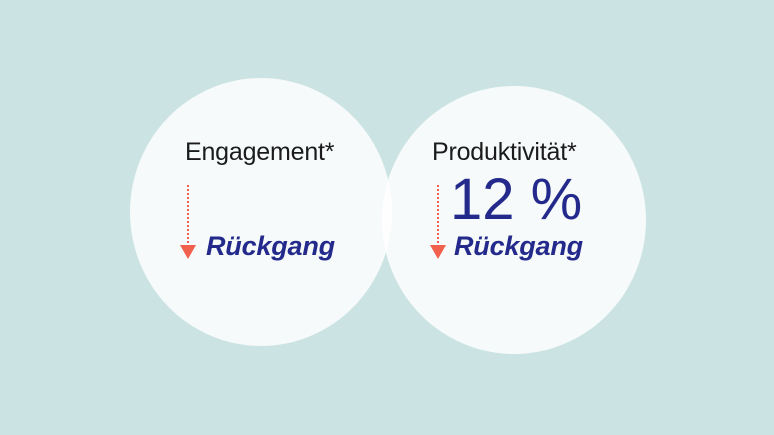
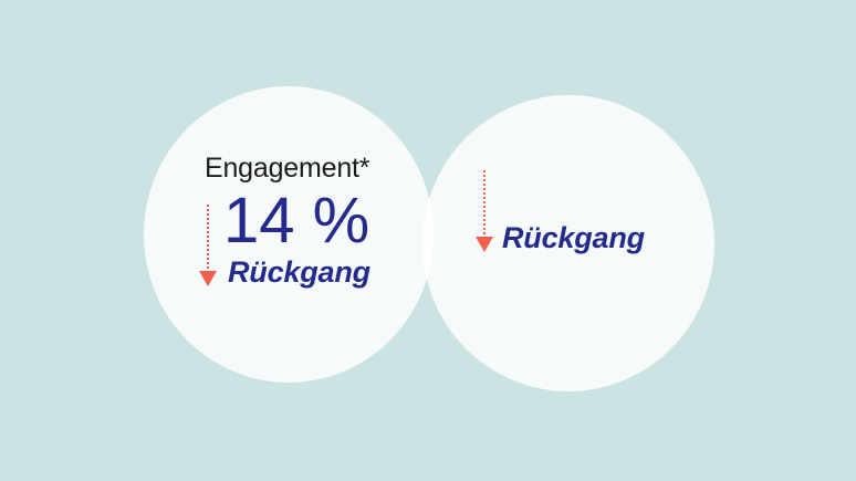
  Engagement*
+ 14 %
  Rückgang
- Produktivität*
- 12 %
  Rückgang
